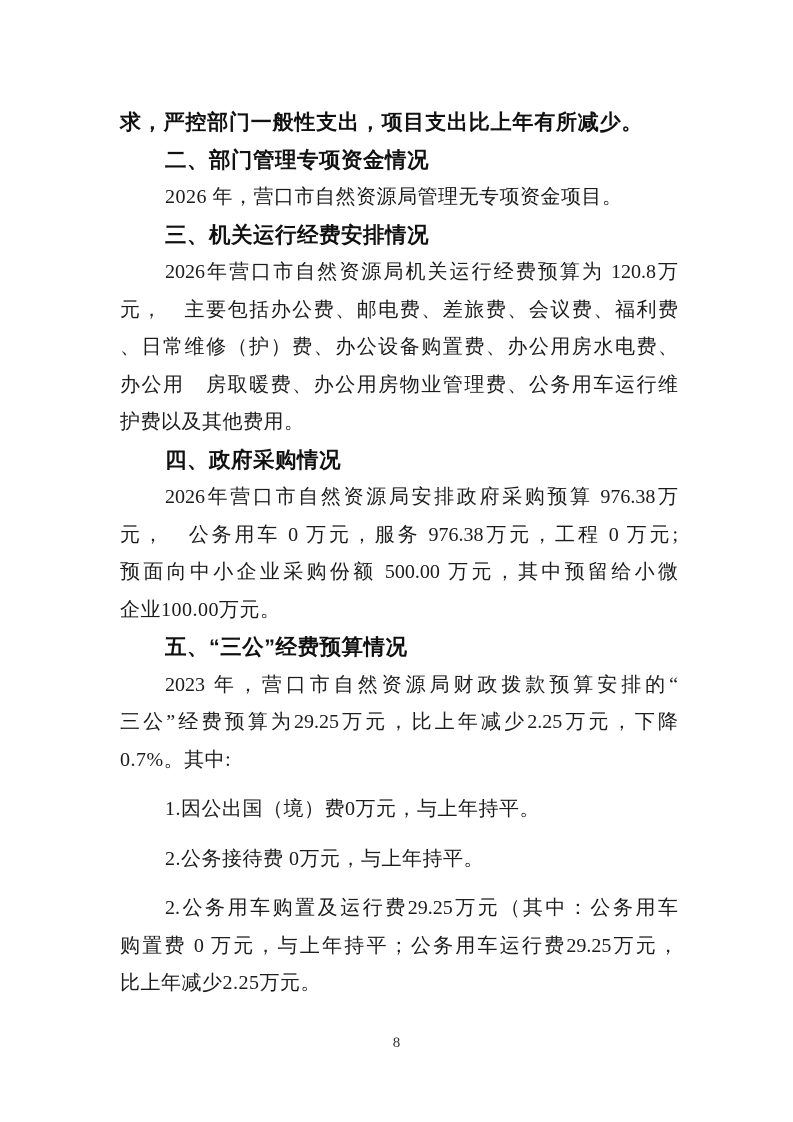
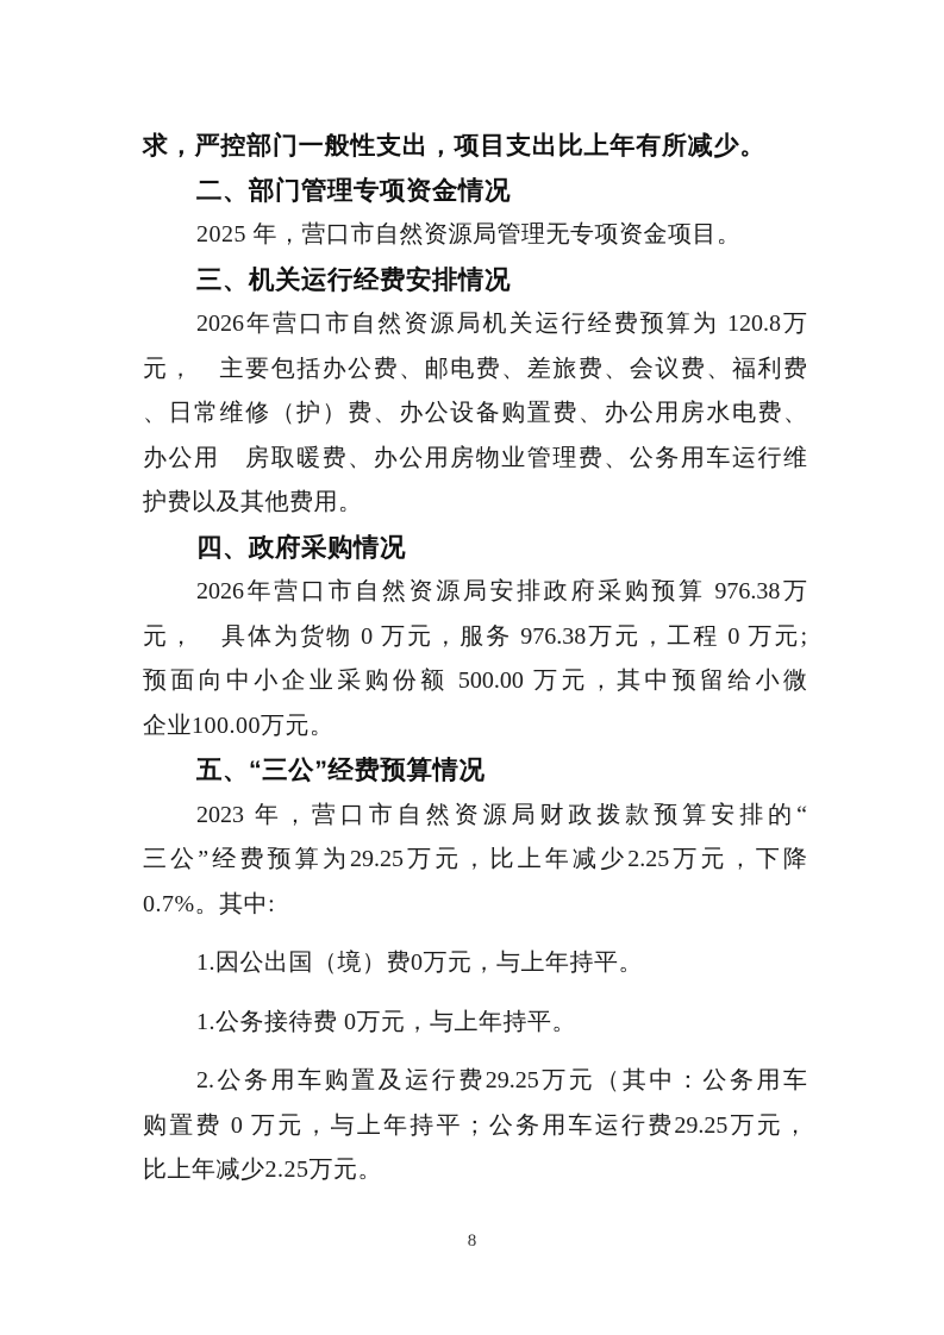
  求，严控部门一般性支出，项目支出比上年有所减少。
  二、部门管理专项资金情况
- 2026 年，营口市自然资源局管理无专项资金项目。
+ 2025 年，营口市自然资源局管理无专项资金项目。
  三、机关运行经费安排情况
  2026年营口市自然资源局机关运行经费预算为 120.8万
  元， 主要包括办公费、邮电费、差旅费、会议费、福利费
  、日常维修（护）费、办公设备购置费、办公用房水电费、
  办公用 房取暖费、办公用房物业管理费、公务用车运行维
  护费以及其他费用。
  四、政府采购情况
  2026年营口市自然资源局安排政府采购预算 976.38万
- 元， 公务用车 0 万元，服务 976.38万元，工程 0 万元;
+ 元， 具体为货物 0 万元，服务 976.38万元，工程 0 万元;
  预面向中小企业采购份额 500.00 万元，其中预留给小微
  企业100.00万元。
  五、“三公”经费预算情况
  2023 年，营口市自然资源局财政拨款预算安排的“
  三公”经费预算为29.25万元，比上年减少2.25万元，下降
  0.7%。其中:
  1.因公出国（境）费0万元，与上年持平。
- 2.公务接待费 0万元，与上年持平。
+ 1.公务接待费 0万元，与上年持平。
  2.公务用车购置及运行费29.25万元（其中：公务用车
  购置费 0 万元，与上年持平；公务用车运行费29.25万元，
  比上年减少2.25万元。
  8
